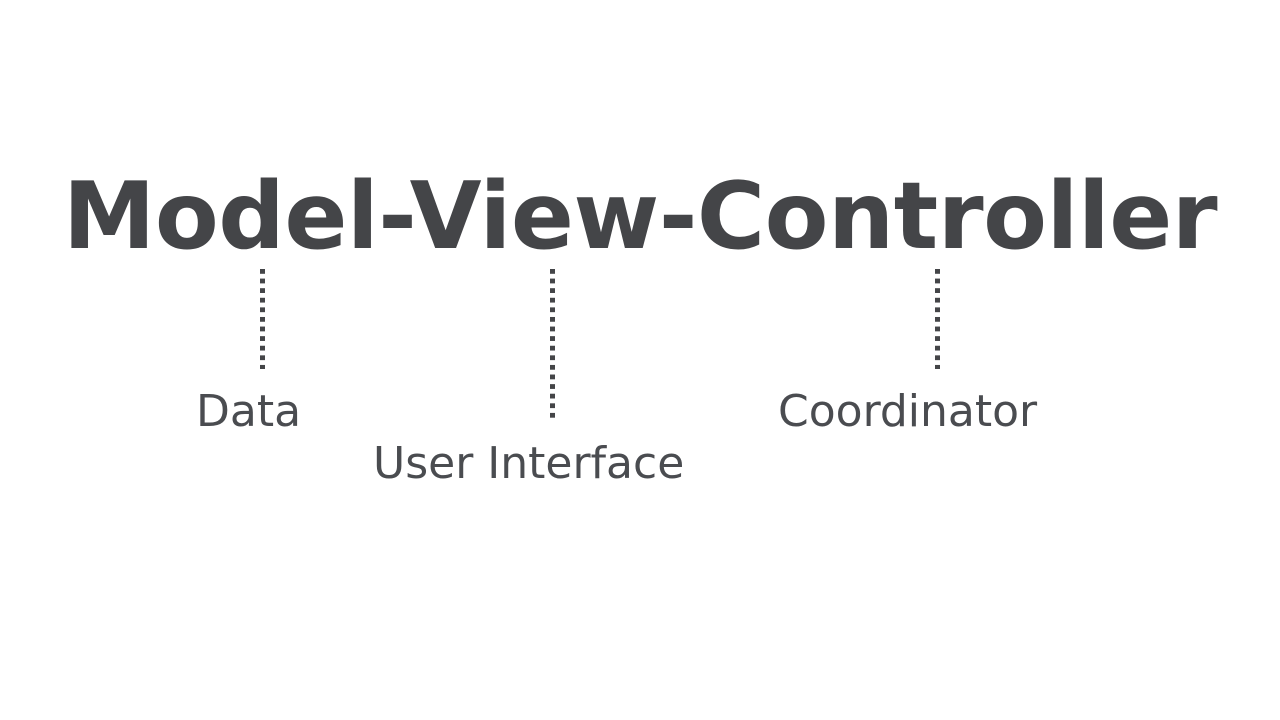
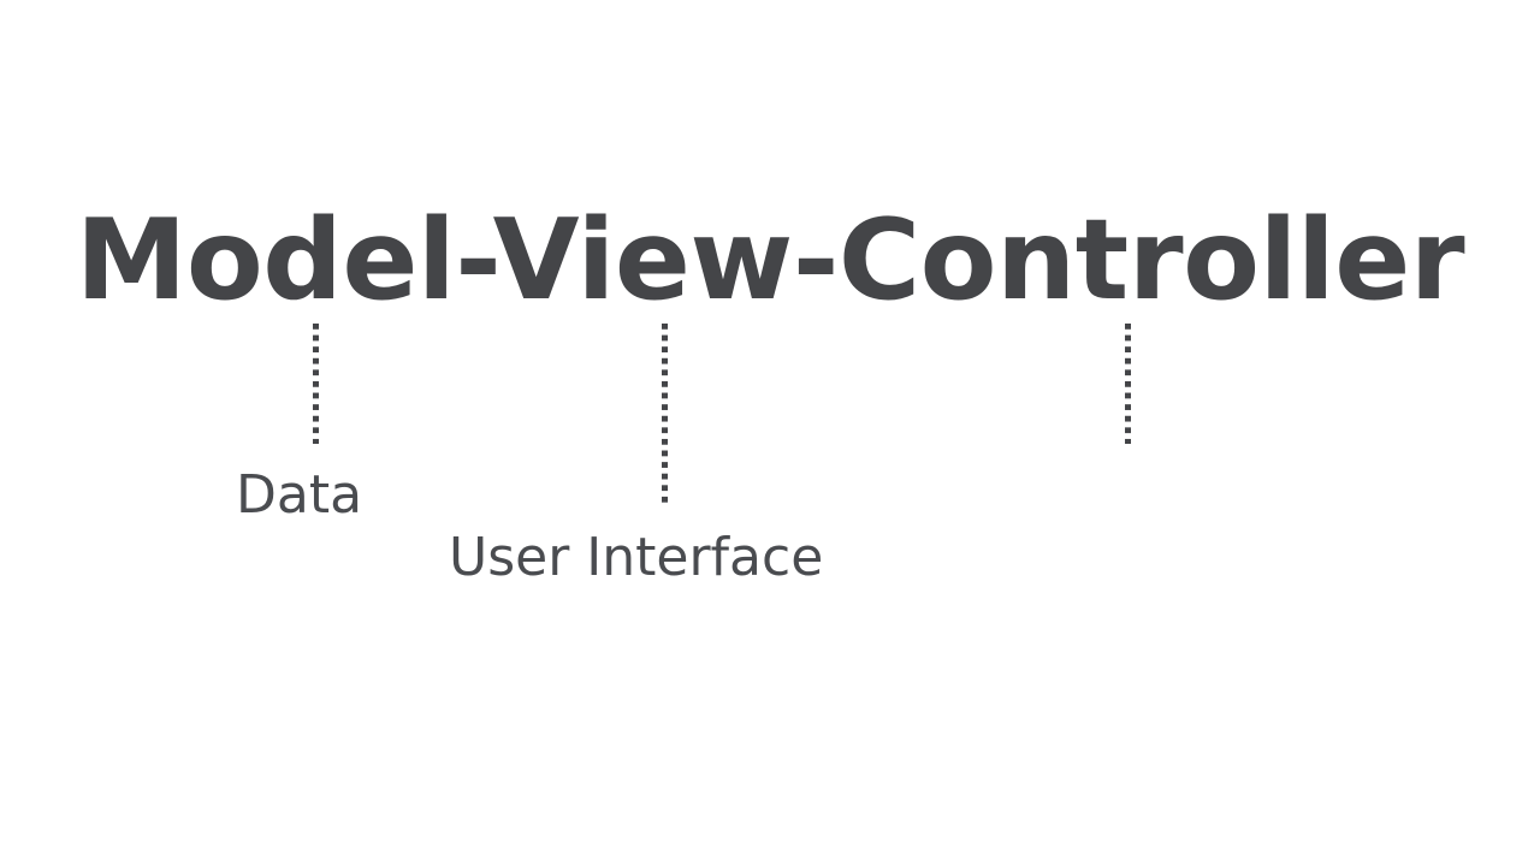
  Model-View-Controller
  Data
  User Interface
- Coordinator
